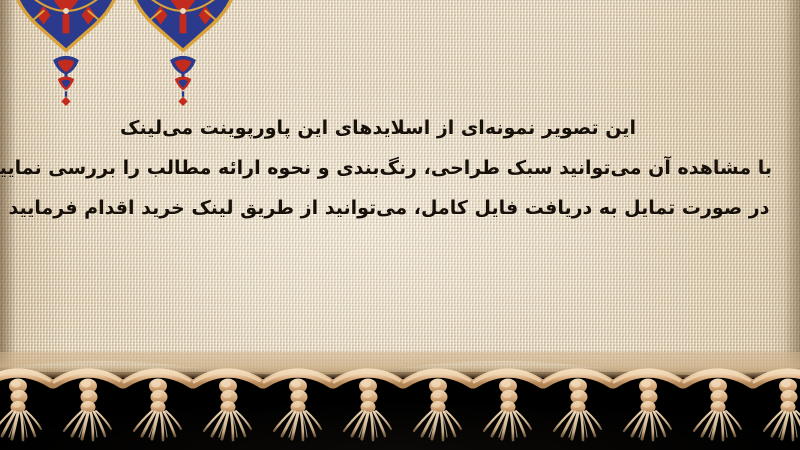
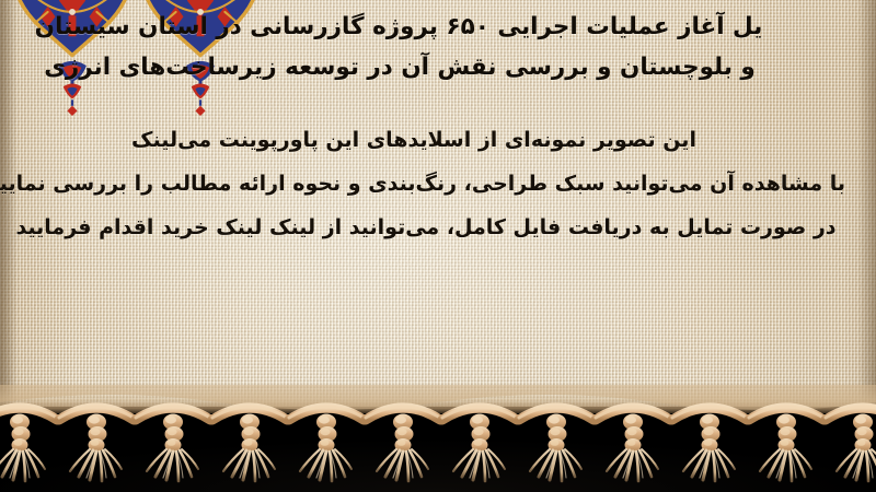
+ یل آغاز عملیات اجرایی ۶۵۰ پروژه گازرسانی در استان سیستان
+ و بلوچستان و بررسی نقش آن در توسعه زیرساخت‌های انرژی
  این تصویر نمونه‌ای از اسلایدهای این پاورپوینت می‌لینک
  با مشاهده آن می‌توانید سبک طراحی، رنگ‌بندی و نحوه ارائه مطالب را بررسی نمایی
- در صورت تمایل به دریافت فایل کامل، می‌توانید از طریق لینک خرید اقدام فرمایید
+ در صورت تمایل به دریافت فایل کامل، می‌توانید از لینک لینک خرید اقدام فرمایید
